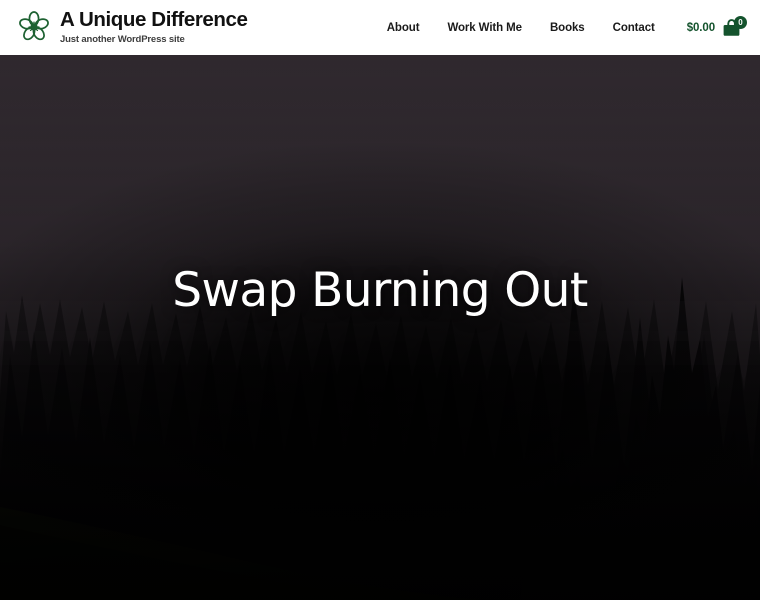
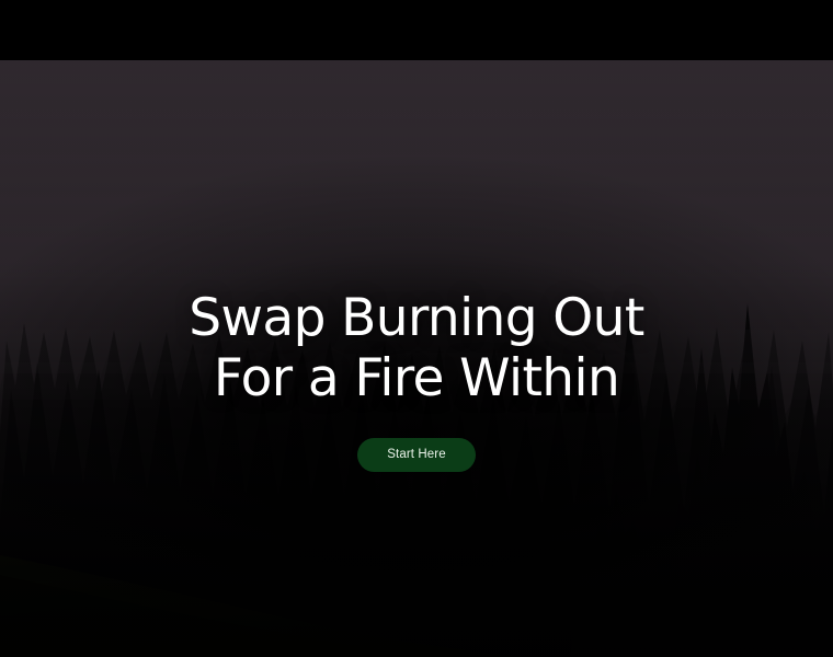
- A Unique Difference
- Just another WordPress site
- About
- Work With Me
- Books
- Contact
- $0.00
- 0
  Swap Burning Out
+ For a Fire Within
+ Start Here
